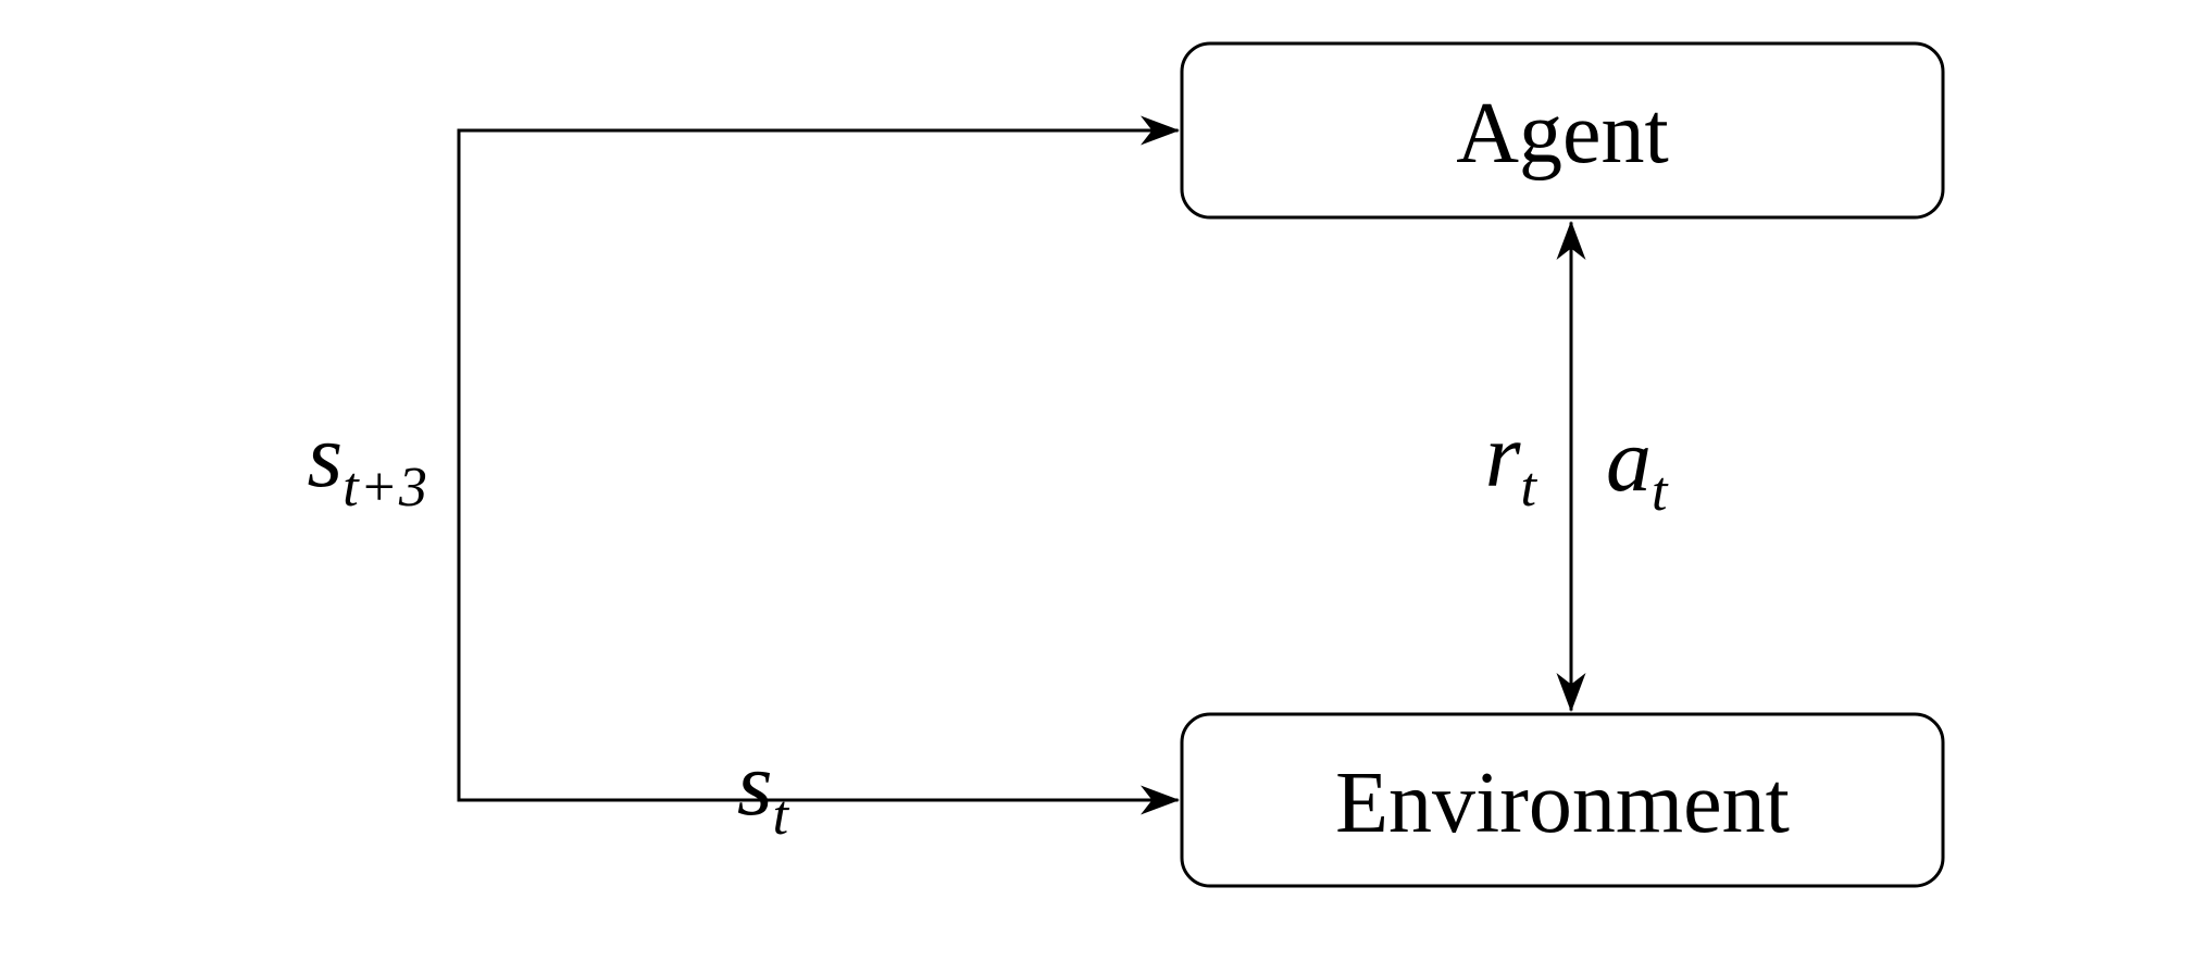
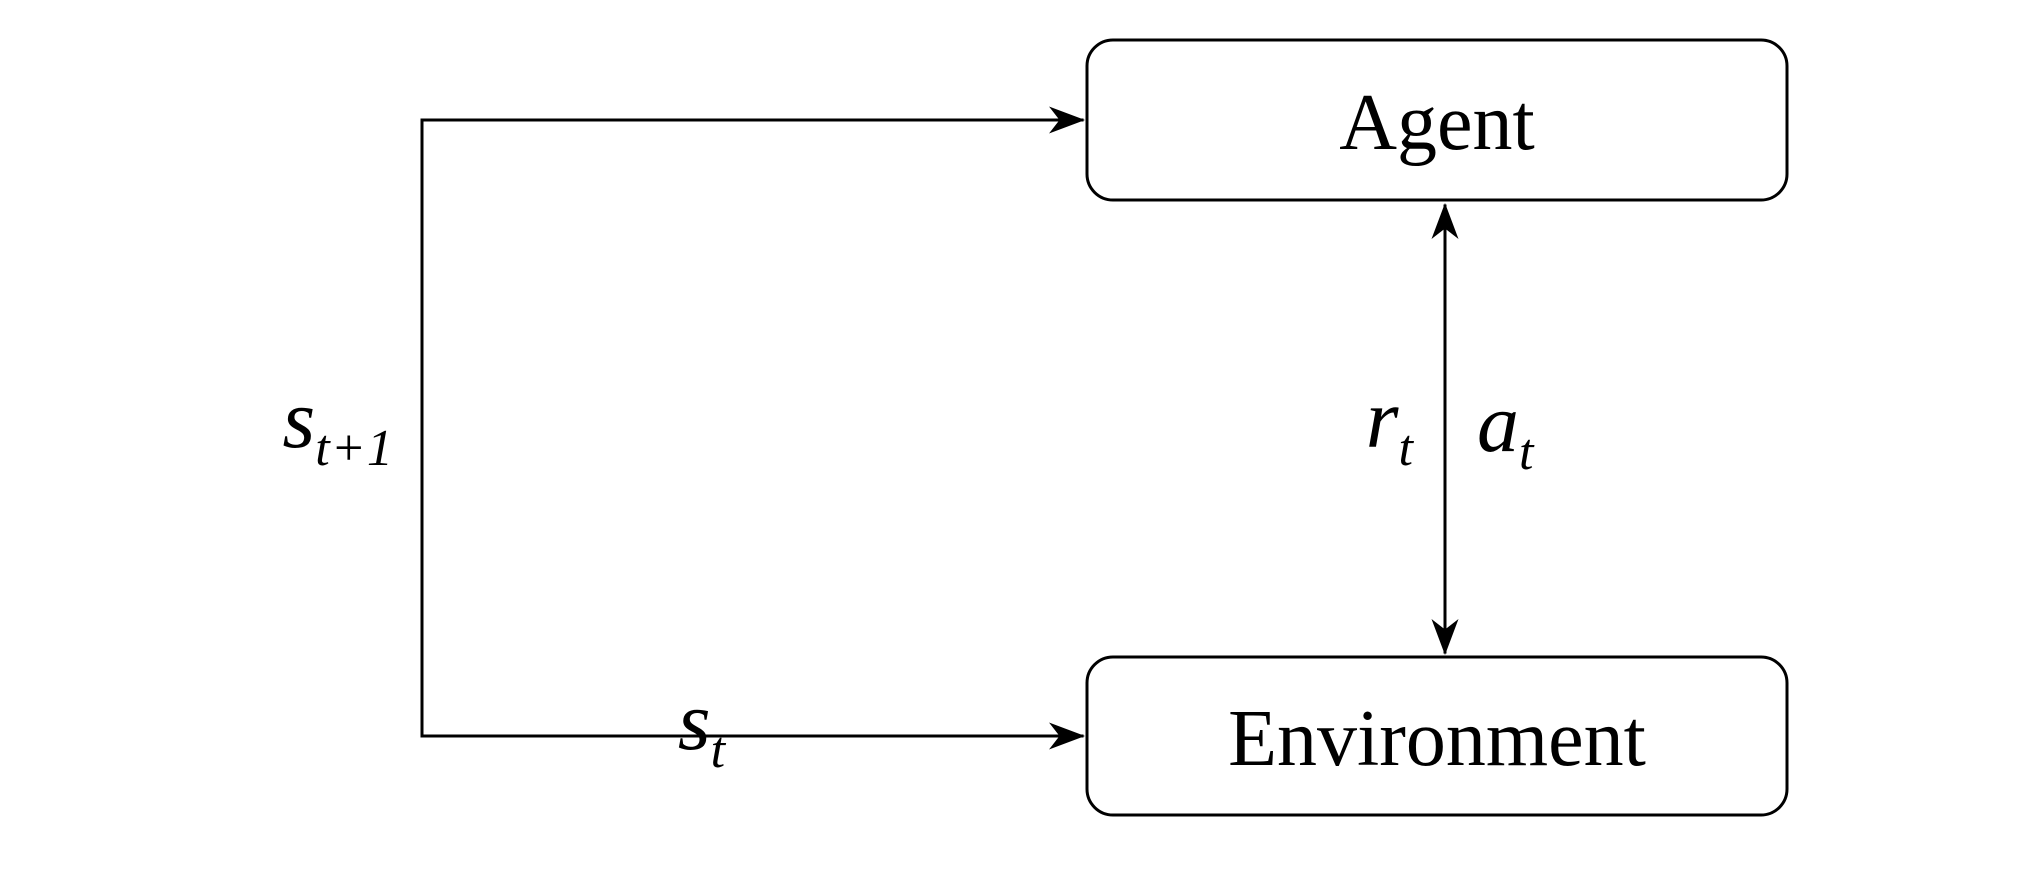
  Agent
  Environment
- st+3
+ st+1
  st
  rt
  at
